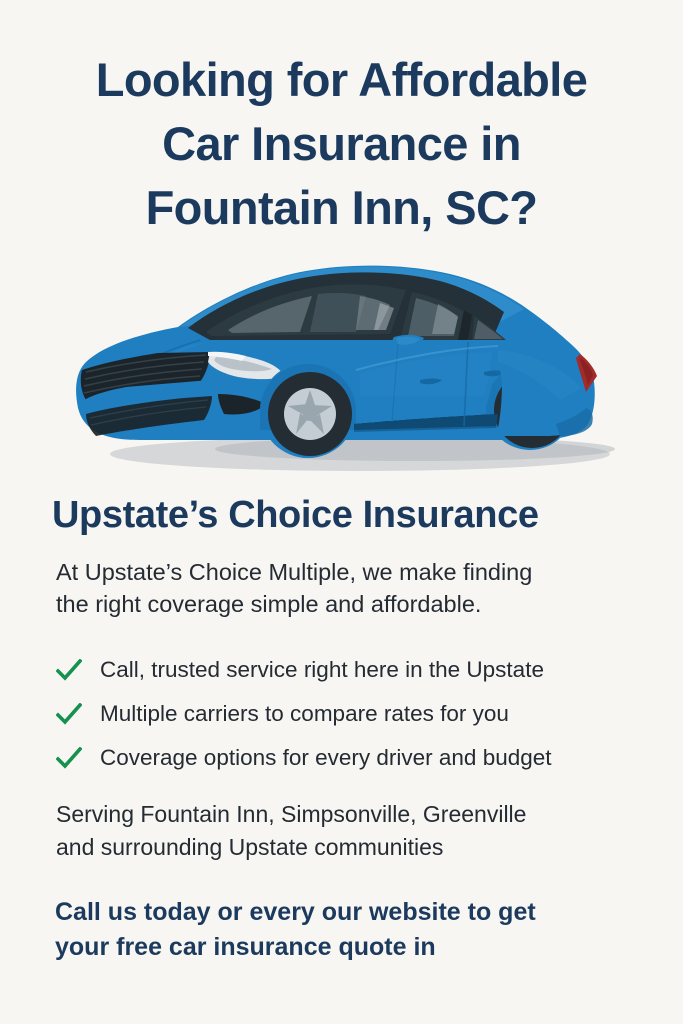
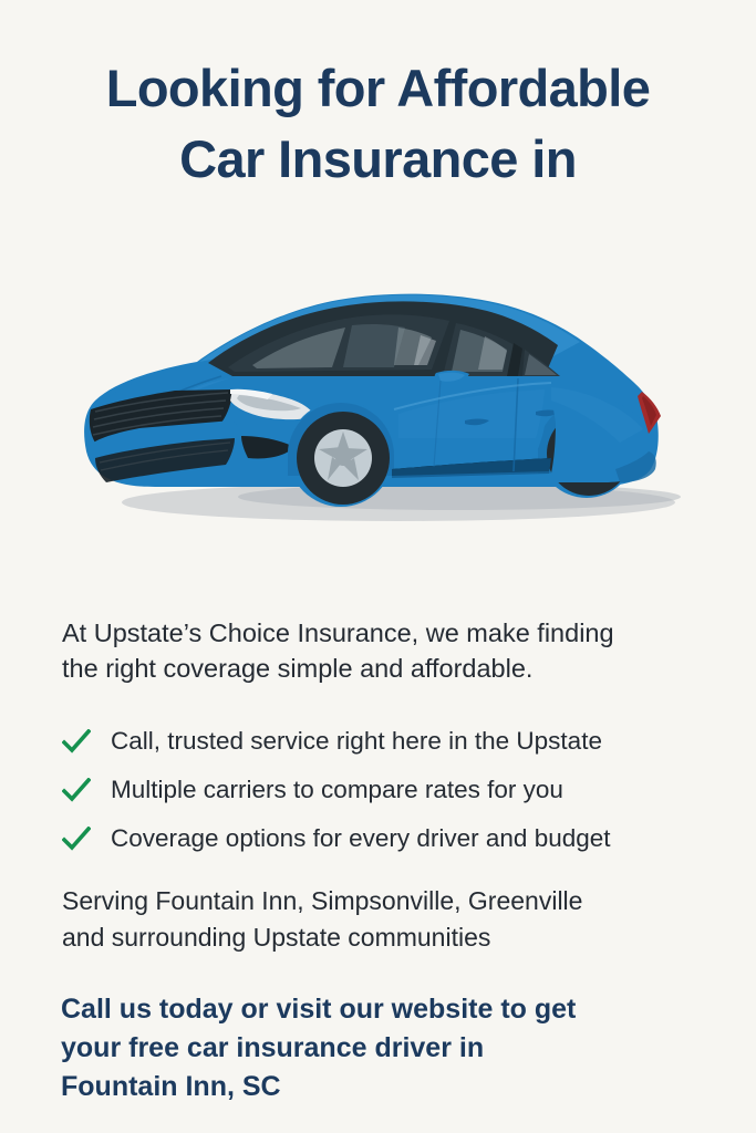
  Looking for Affordable
  Car Insurance in
- Fountain Inn, SC?
- Upstate’s Choice Insurance
- At Upstate’s Choice Multiple, we make finding
+ At Upstate’s Choice Insurance, we make finding
  the right coverage simple and affordable.
  Call, trusted service right here in the Upstate
  Multiple carriers to compare rates for you
  Coverage options for every driver and budget
  Serving Fountain Inn, Simpsonville, Greenville
  and surrounding Upstate communities
- Call us today or every our website to get
+ Call us today or visit our website to get
- your free car insurance quote in
+ your free car insurance driver in
+ Fountain Inn, SC
